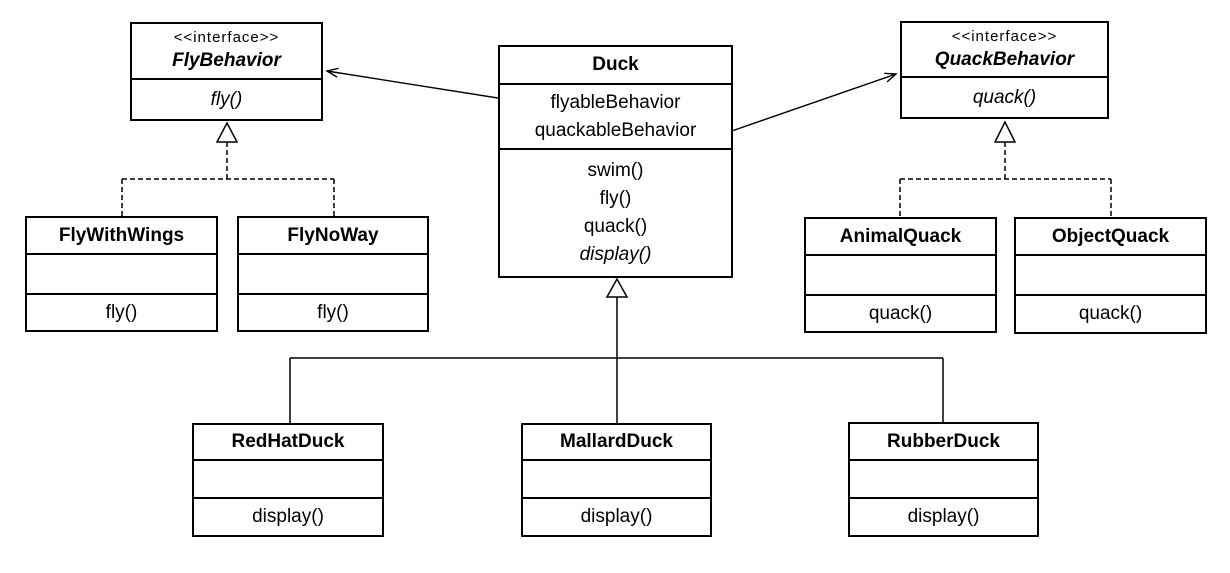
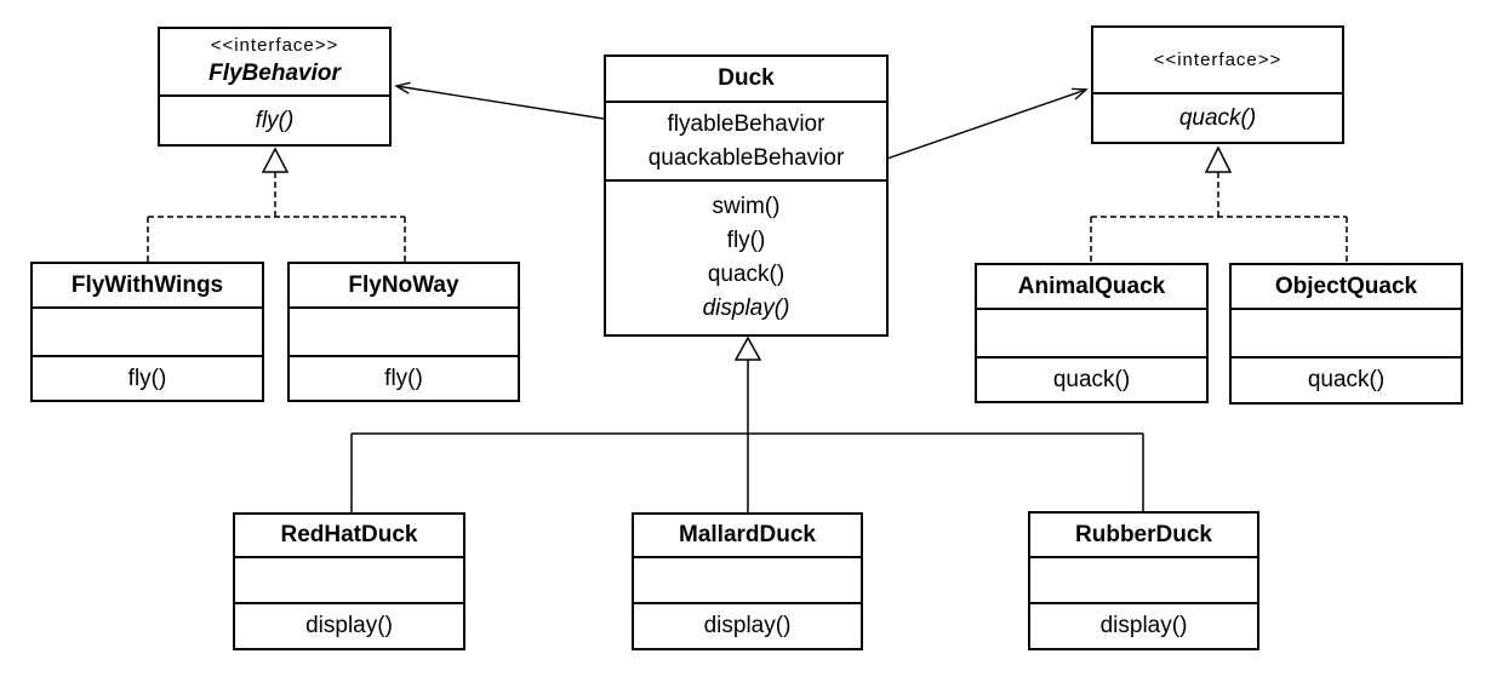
  <<interface>>
  FlyBehavior
  fly()
  <<interface>>
- QuackBehavior
  quack()
  Duck
  flyableBehavior
  quackableBehavior
  swim()
  fly()
  quack()
  display()
  FlyWithWings
  fly()
  FlyNoWay
  fly()
  AnimalQuack
  quack()
  ObjectQuack
  quack()
  RedHatDuck
  display()
  MallardDuck
  display()
  RubberDuck
  display()
